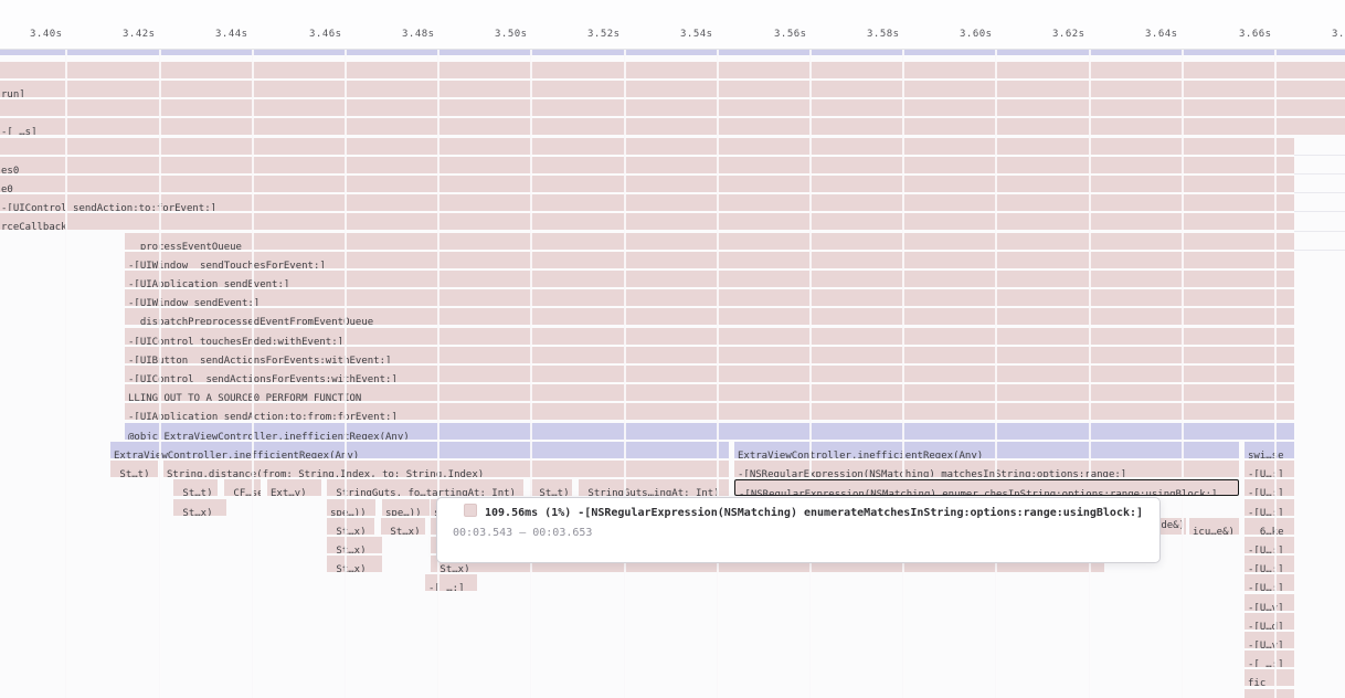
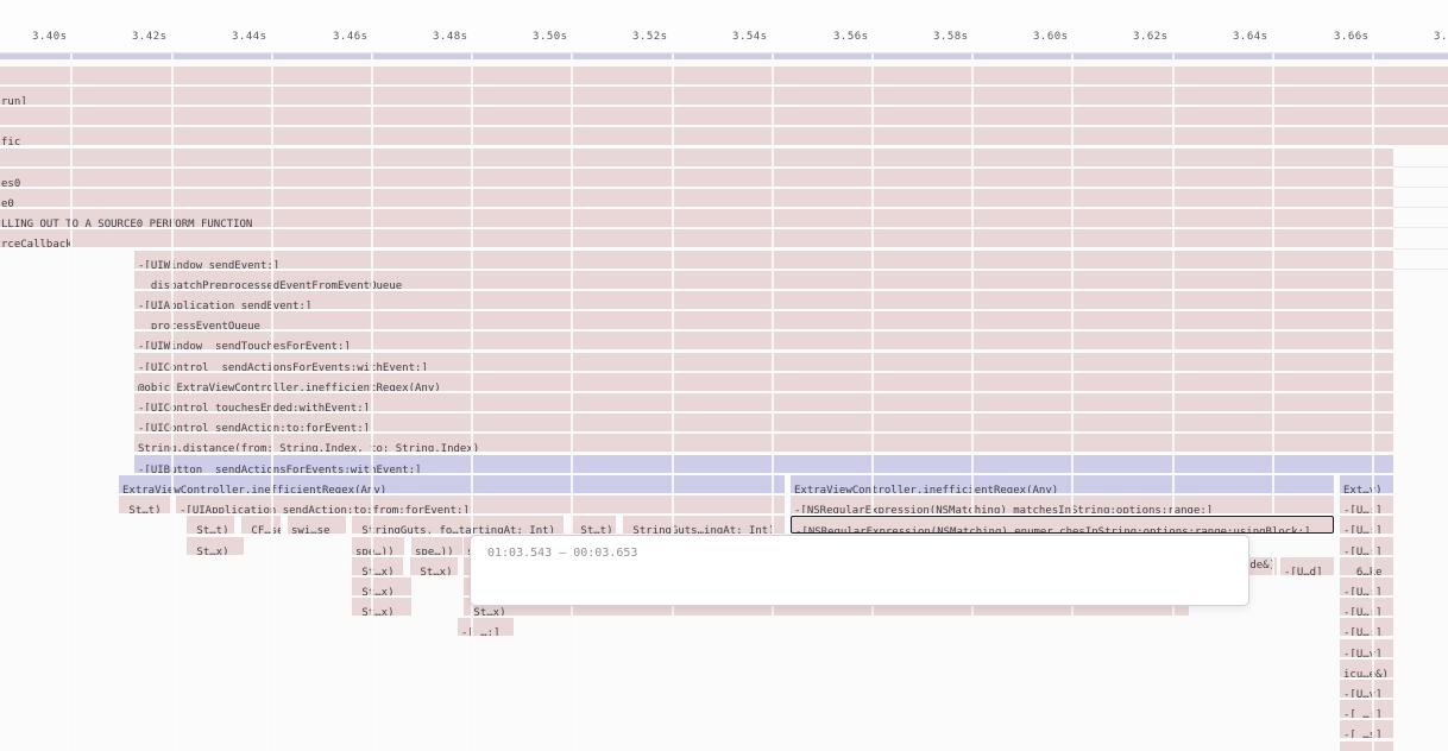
  3.40s
  3.42s
  3.44s
  3.46s
  3.48s
  3.50s
  3.52s
  3.54s
  3.56s
  3.58s
  3.60s
  3.62s
  3.64s
  3.66s
  run]
- -[_…s]
+ fic
  es0
  e0
- -[UIControl sendAction:to:forEvent:]
+ LLING_OUT_TO_A_SOURCE0_PERFORM_FUNCTION__
  rceCallback
- __processEventQueue
+ -[UIWindow sendEvent:]
- -[UIWindow _sendTouchesForEvent:]
+ __dispatchPreprocessedEventFromEventQueue
  -[UIApplication sendEvent:]
- -[UIWindow sendEvent:]
+ __processEventQueue
- __dispatchPreprocessedEventFromEventQueue
+ -[UIWindow _sendTouchesForEvent:]
- -[UIControl touchesEnded:withEvent:]
+ -[UIControl _sendActionsForEvents:withEvent:]
- -[UIButton _sendActionsForEvents:withEvent:]
+ @objc ExtraViewController.inefficientRegex(Any)
- -[UIControl _sendActionsForEvents:withEvent:]
+ -[UIControl touchesEnded:withEvent:]
- LLING_OUT_TO_A_SOURCE0_PERFORM_FUNCTION__
+ -[UIControl sendAction:to:forEvent:]
- -[UIApplication sendAction:to:from:forEvent:]
+ String.distance(from: String.Index, to: String.Index)
- @objc ExtraViewController.inefficientRegex(Any)
+ -[UIButton _sendActionsForEvents:withEvent:]
  ExtraViewController.inefficientRegex(Any)
  ExtraViewController.inefficientRegex(Any)
- swi…se
+ Ext…y)
  _St…t)
- String.distance(from: String.Index, to: String.Index)
+ -[UIApplication sendAction:to:from:forEvent:]
  -[NSRegularExpression(NSMatching) matchesInString:options:range:]
  -[U…:]
  _St…t)
  _CF…se
- Ext…y)
+ swi…se
  _StringGuts._fo…tartingAt: Int)
  _St…t)
  _StringGuts…ingAt: Int)
  -[U…:]
  _St…x)
  spe…))
  spe…))
  -[U…:]
  _St…x)
  _St…x)
  de&)
- icu…e&)
+ -[U…d]
  __6…ke
  _St…x)
  -[U…:]
  _St…x)
  _St…x)
  -[U…:]
  -[_…:]
  -[U…:]
  -[U…v]
- -[U…d]
+ icu…e&)
  -[U…v]
  -[_…:]
- fic
+ -[_…s]
- 109.56ms (1%) -[NSRegularExpression(NSMatching) enumerateMatchesInString:options:range:usingBlock:]
- 00:03.543 — 00:03.653
+ 01:03.543 — 00:03.653
